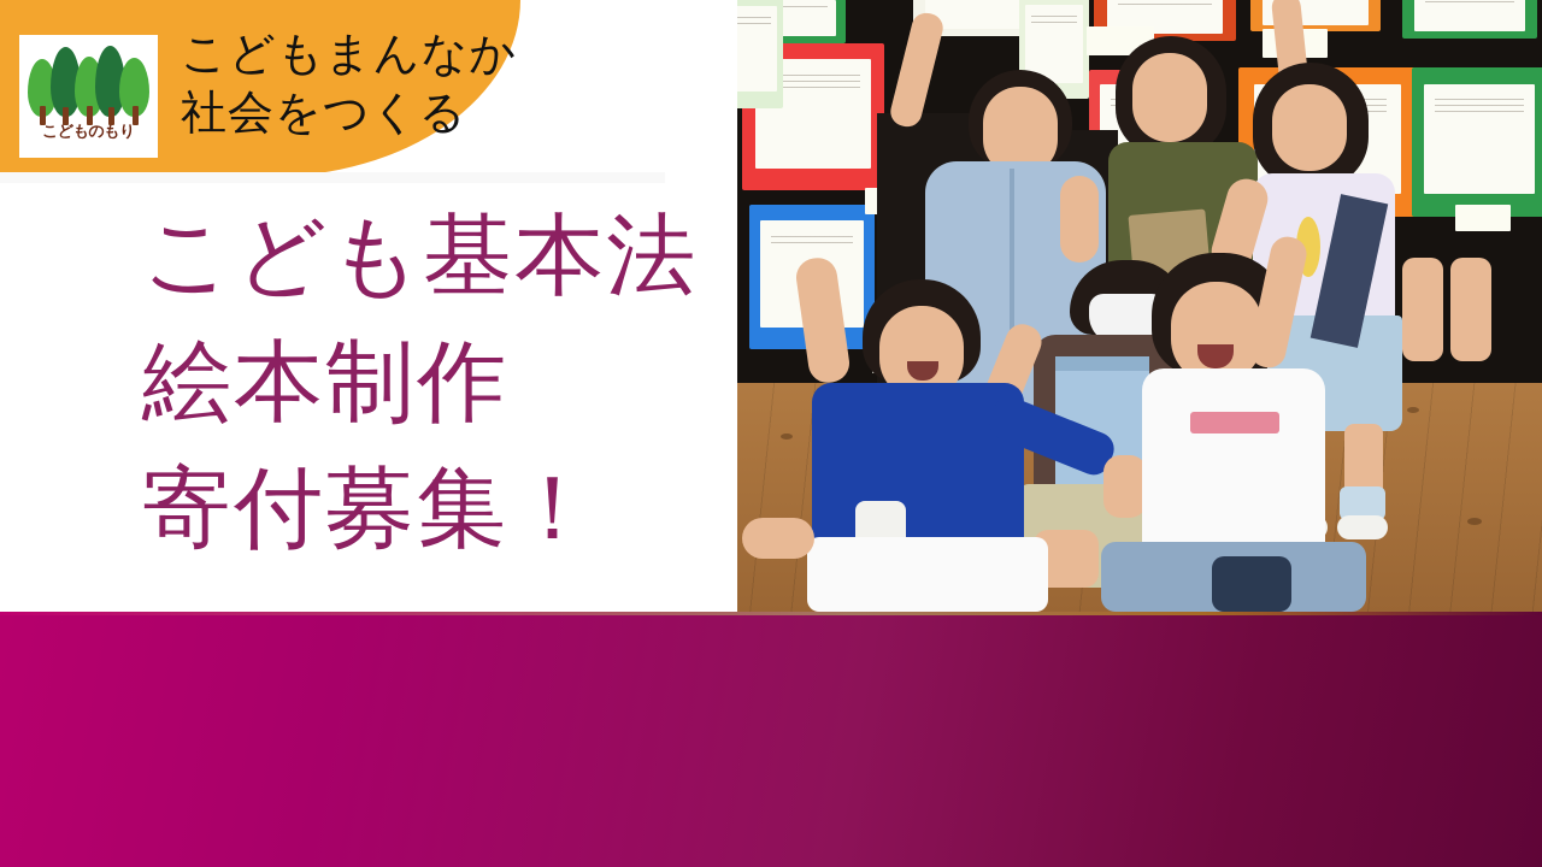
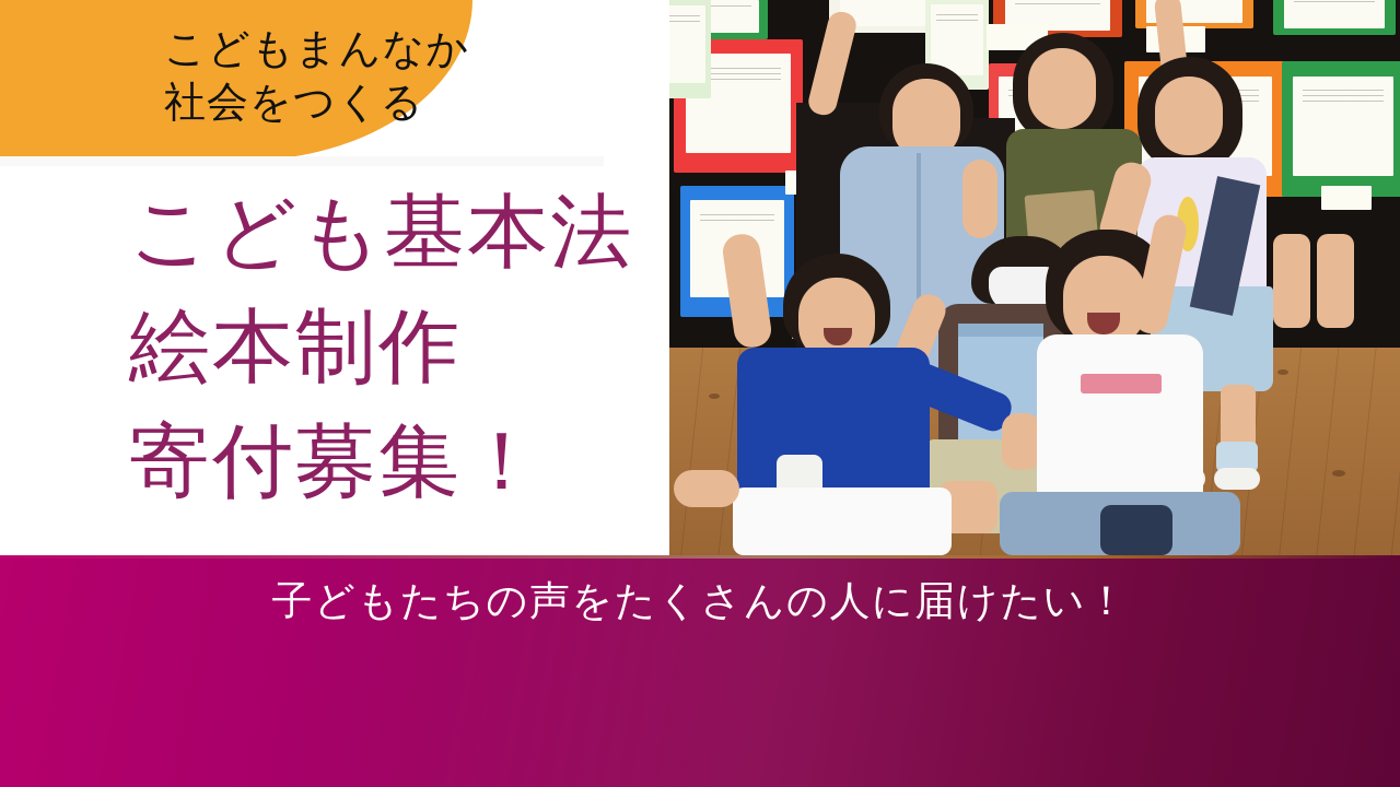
- こどものもり
  こどもまんなか
  社会をつくる
  こども基本法
  絵本制作
  寄付募集！
+ 子どもたちの声をたくさんの人に届けたい！
